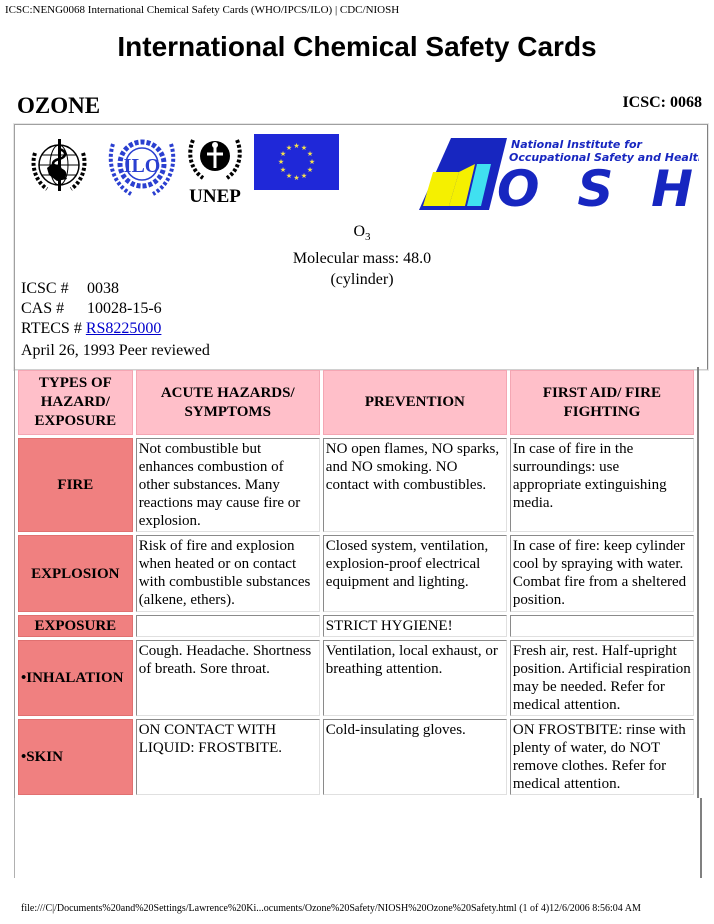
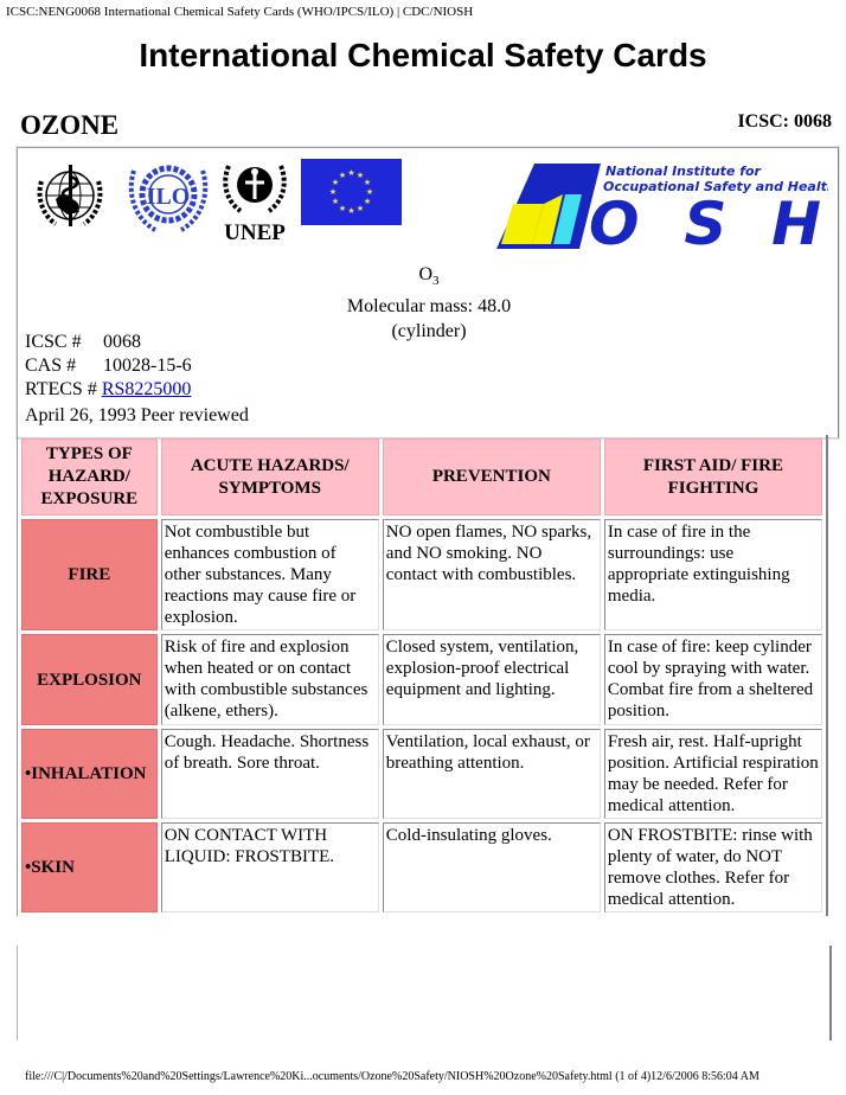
  ICSC:NENG0068 International Chemical Safety Cards (WHO/IPCS/ILO) | CDC/NIOSH
  International Chemical Safety Cards
  OZONE
  ICSC: 0068
  ILO
  UNEP
  ★
  ★
  ★
  ★
  ★
  ★
  ★
  ★
  ★
  ★
  ★
  ★
  National Institute for
  Occupational Safety and Healt
  OSH
  O3
  Molecular mass: 48.0
  (cylinder)
- ICSC # 0038
+ ICSC # 0068
  CAS # 10028-15-6
  RTECS # RS8225000
  April 26, 1993 Peer reviewed
  TYPES OF HAZARD/ EXPOSURE	ACUTE HAZARDS/ SYMPTOMS	PREVENTION	FIRST AID/ FIRE FIGHTING
  FIRE	Not combustible but enhances combustion of other substances. Many reactions may cause fire or explosion.	NO open flames, NO sparks, and NO smoking. NO contact with combustibles.	In case of fire in the surroundings: use appropriate extinguishing media.
  EXPLOSION	Risk of fire and explosion when heated or on contact with combustible substances (alkene, ethers).	Closed system, ventilation, explosion-proof electrical equipment and lighting.	In case of fire: keep cylinder cool by spraying with water. Combat fire from a sheltered position.
- EXPOSURE		STRICT HYGIENE!
  •INHALATION	Cough. Headache. Shortness of breath. Sore throat.	Ventilation, local exhaust, or breathing attention.	Fresh air, rest. Half-upright position. Artificial respiration may be needed. Refer for medical attention.
  •SKIN	ON CONTACT WITH LIQUID: FROSTBITE.	Cold-insulating gloves.	ON FROSTBITE: rinse with plenty of water, do NOT remove clothes. Refer for medical attention.
  file:///C|/Documents%20and%20Settings/Lawrence%20Ki...ocuments/Ozone%20Safety/NIOSH%20Ozone%20Safety.html (1 of 4)12/6/2006 8:56:04 AM
